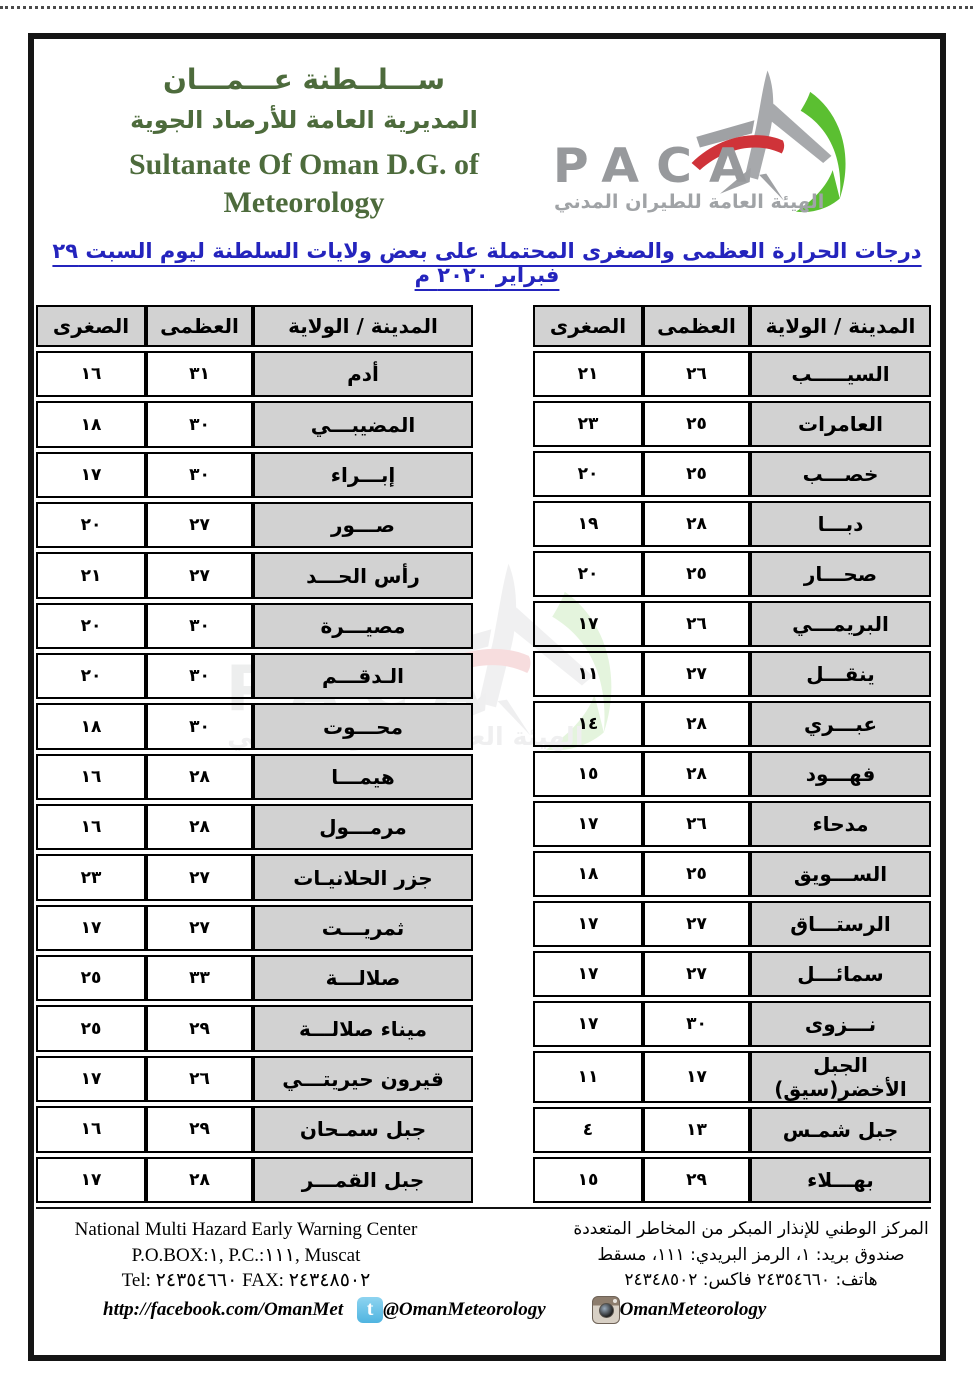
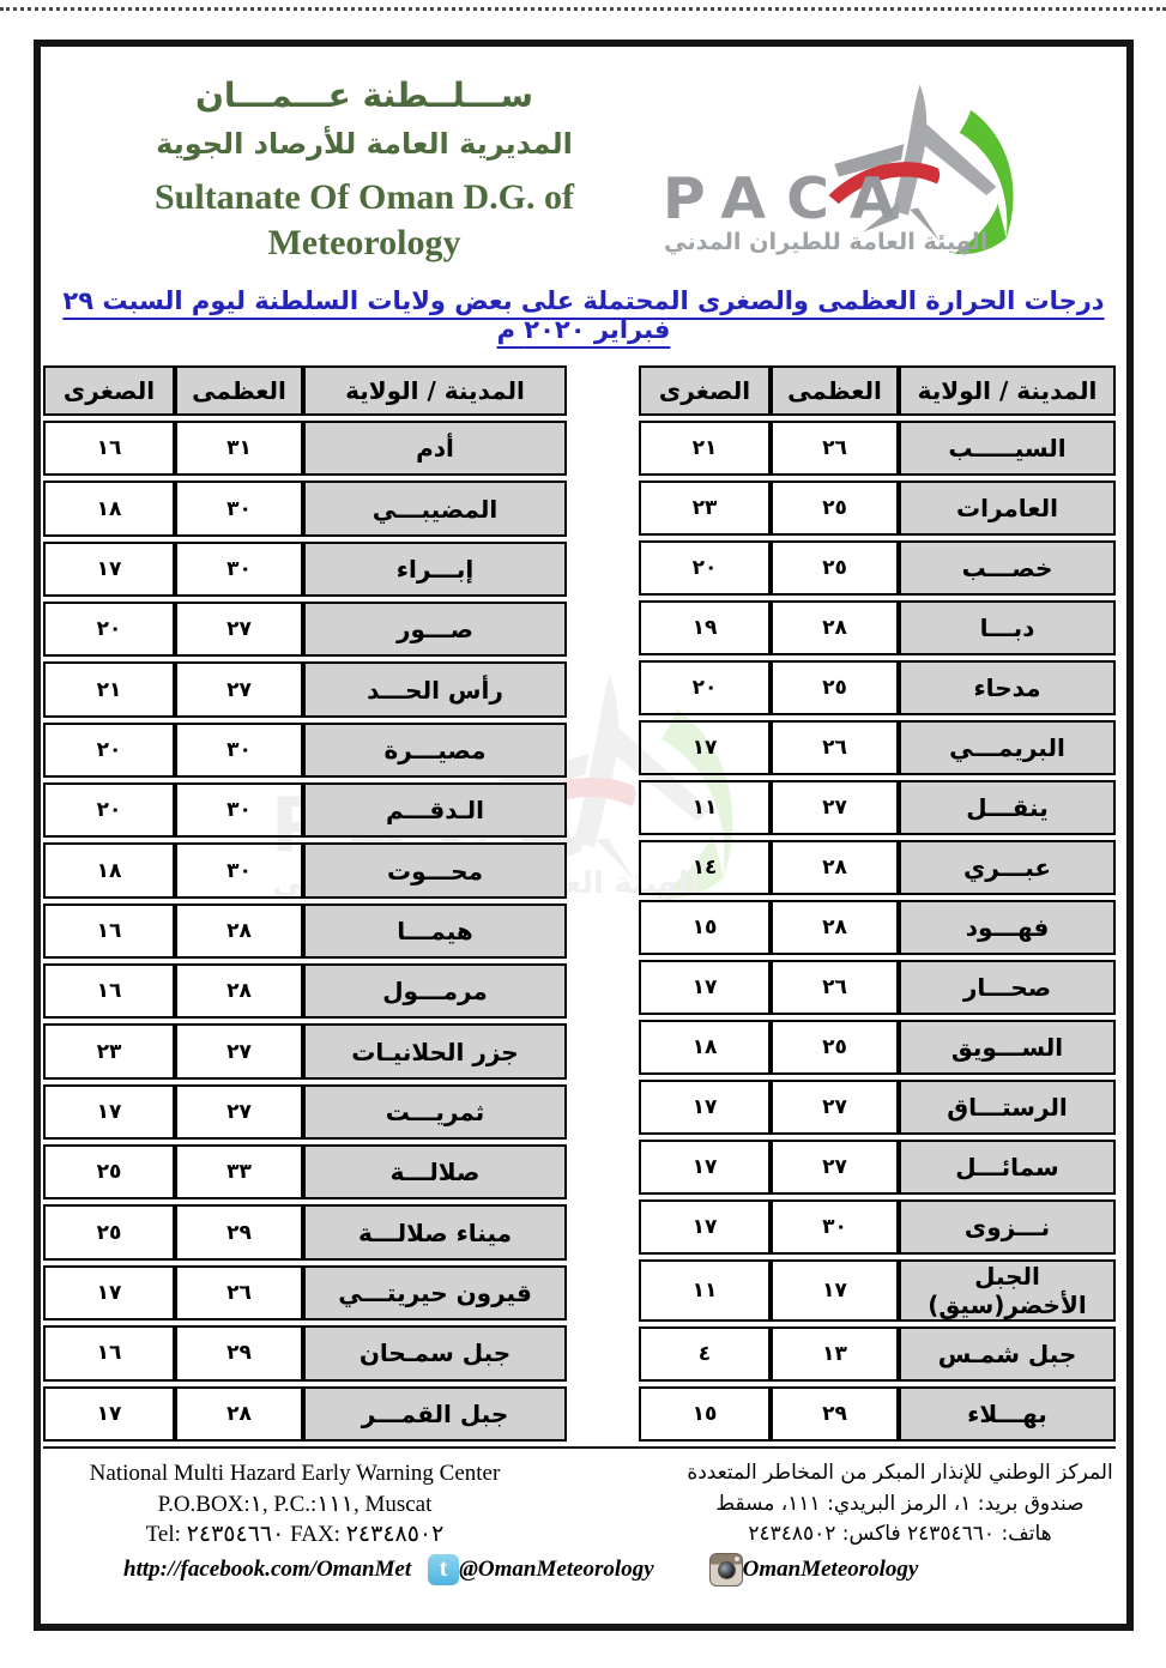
  ســـلــطنة عـــمـــان
  المديرية العامة للأرصاد الجوية
  Sultanate Of Oman D.G. of Meteorology
  درجات الحرارة العظمى والصغرى المحتملة على بعض ولايات السلطنة ليوم السبت ٢٩ فبراير ٢٠٢٠ م
  المدينة / الولاية	العظمى	الصغرى
  أدم	٣١	١٦
  المضيبـــي	٣٠	١٨
  إبـــراء	٣٠	١٧
  صـــور	٢٧	٢٠
  رأس الحـــد	٢٧	٢١
  مصيـــرة	٣٠	٢٠
  الـدقـــم	٣٠	٢٠
  محـــوت	٣٠	١٨
  هيمـــا	٢٨	١٦
  مرمـــول	٢٨	١٦
  جزر الحلانيـات	٢٧	٢٣
  ثمريـــت	٢٧	١٧
  صلالـــة	٣٣	٢٥
  ميناء صلالـــة	٢٩	٢٥
  قيرون حيريتـــي	٢٦	١٧
  جبل سمـحان	٢٩	١٦
  جبل القمـــر	٢٨	١٧
  المدينة / الولاية	العظمى	الصغرى
  السيـــــب	٢٦	٢١
  العامرات	٢٥	٢٣
  خصـــب	٢٥	٢٠
  دبـــا	٢٨	١٩
- صحـــار	٢٥	٢٠
+ مدحاء	٢٥	٢٠
  البريمـــي	٢٦	١٧
  ينقـــل	٢٧	١١
  عبـــري	٢٨	١٤
  فهـــود	٢٨	١٥
- مدحاء	٢٦	١٧
+ صحـــار	٢٦	١٧
  الســـويق	٢٥	١٨
  الرستـــاق	٢٧	١٧
  سمائـــل	٢٧	١٧
  نـــزوى	٣٠	١٧
  الجبل الأخضر(سيق)	١٧	١١
  جبل شمـس	١٣	٤
  بهـــلاء	٢٩	١٥
  National Multi Hazard Early Warning Center
  P.O.BOX:١, P.C.:١١١, Muscat
  Tel: ٢٤٣٥٤٦٦٠ FAX: ٢٤٣٤٨٥٠٢
  المركز الوطني للإنذار المبكر من المخاطر المتعددة
  صندوق بريد: ١، الرمز البريدي: ١١١، مسقط
  هاتف: ٢٤٣٥٤٦٦٠ فاكس: ٢٤٣٤٨٥٠٢
  http://facebook.com/OmanMet
  t
  @OmanMeteorology
  OmanMeteorology
